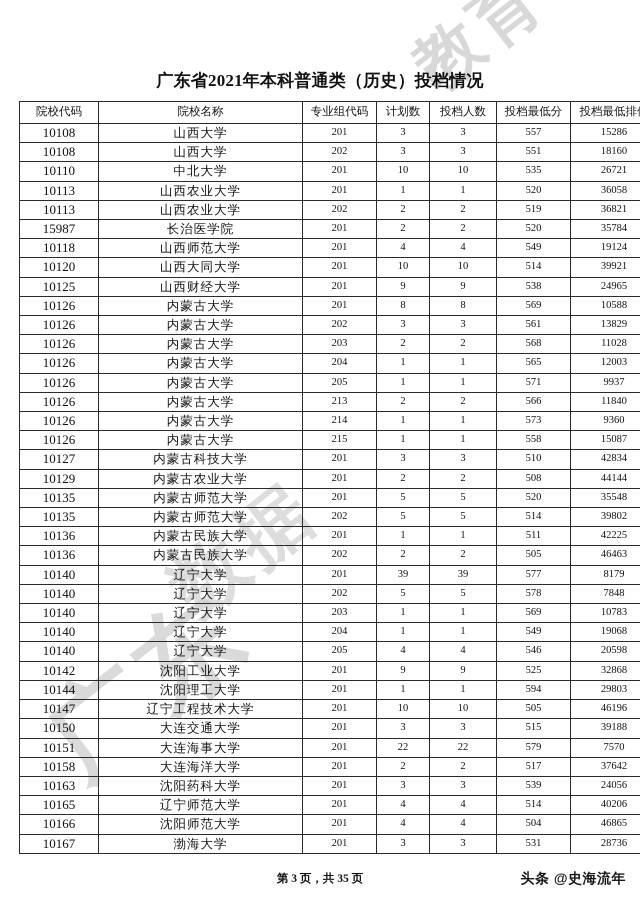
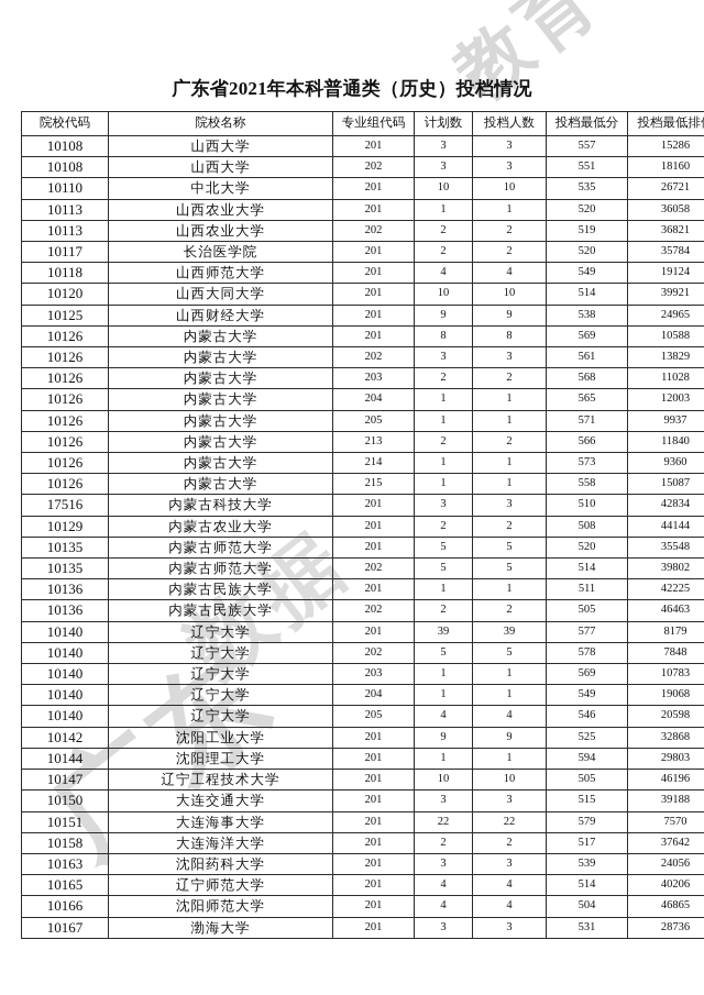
  广东省2021年本科普通类（历史）投档情况
  院校代码	院校名称	专业组代码	计划数	投档人数	投档最低分	投档最低排
  10108	山西大学	201	3	3	557	15286
  10108	山西大学	202	3	3	551	18160
  10110	中北大学	201	10	10	535	26721
  10113	山西农业大学	201	1	1	520	36058
  10113	山西农业大学	202	2	2	519	36821
- 15987	长治医学院	201	2	2	520	35784
+ 10117	长治医学院	201	2	2	520	35784
  10118	山西师范大学	201	4	4	549	19124
  10120	山西大同大学	201	10	10	514	39921
  10125	山西财经大学	201	9	9	538	24965
  10126	内蒙古大学	201	8	8	569	10588
  10126	内蒙古大学	202	3	3	561	13829
  10126	内蒙古大学	203	2	2	568	11028
  10126	内蒙古大学	204	1	1	565	12003
  10126	内蒙古大学	205	1	1	571	9937
  10126	内蒙古大学	213	2	2	566	11840
  10126	内蒙古大学	214	1	1	573	9360
  10126	内蒙古大学	215	1	1	558	15087
- 10127	内蒙古科技大学	201	3	3	510	42834
+ 17516	内蒙古科技大学	201	3	3	510	42834
  10129	内蒙古农业大学	201	2	2	508	44144
  10135	内蒙古师范大学	201	5	5	520	35548
  10135	内蒙古师范大学	202	5	5	514	39802
  10136	内蒙古民族大学	201	1	1	511	42225
  10136	内蒙古民族大学	202	2	2	505	46463
  10140	辽宁大学	201	39	39	577	8179
  10140	辽宁大学	202	5	5	578	7848
  10140	辽宁大学	203	1	1	569	10783
  10140	辽宁大学	204	1	1	549	19068
  10140	辽宁大学	205	4	4	546	20598
  10142	沈阳工业大学	201	9	9	525	32868
  10144	沈阳理工大学	201	1	1	594	29803
  10147	辽宁工程技术大学	201	10	10	505	46196
  10150	大连交通大学	201	3	3	515	39188
  10151	大连海事大学	201	22	22	579	7570
  10158	大连海洋大学	201	2	2	517	37642
  10163	沈阳药科大学	201	3	3	539	24056
  10165	辽宁师范大学	201	4	4	514	40206
  10166	沈阳师范大学	201	4	4	504	46865
  10167	渤海大学	201	3	3	531	28736
- 第 3 页，共 35 页
- 头条 @史海流年
